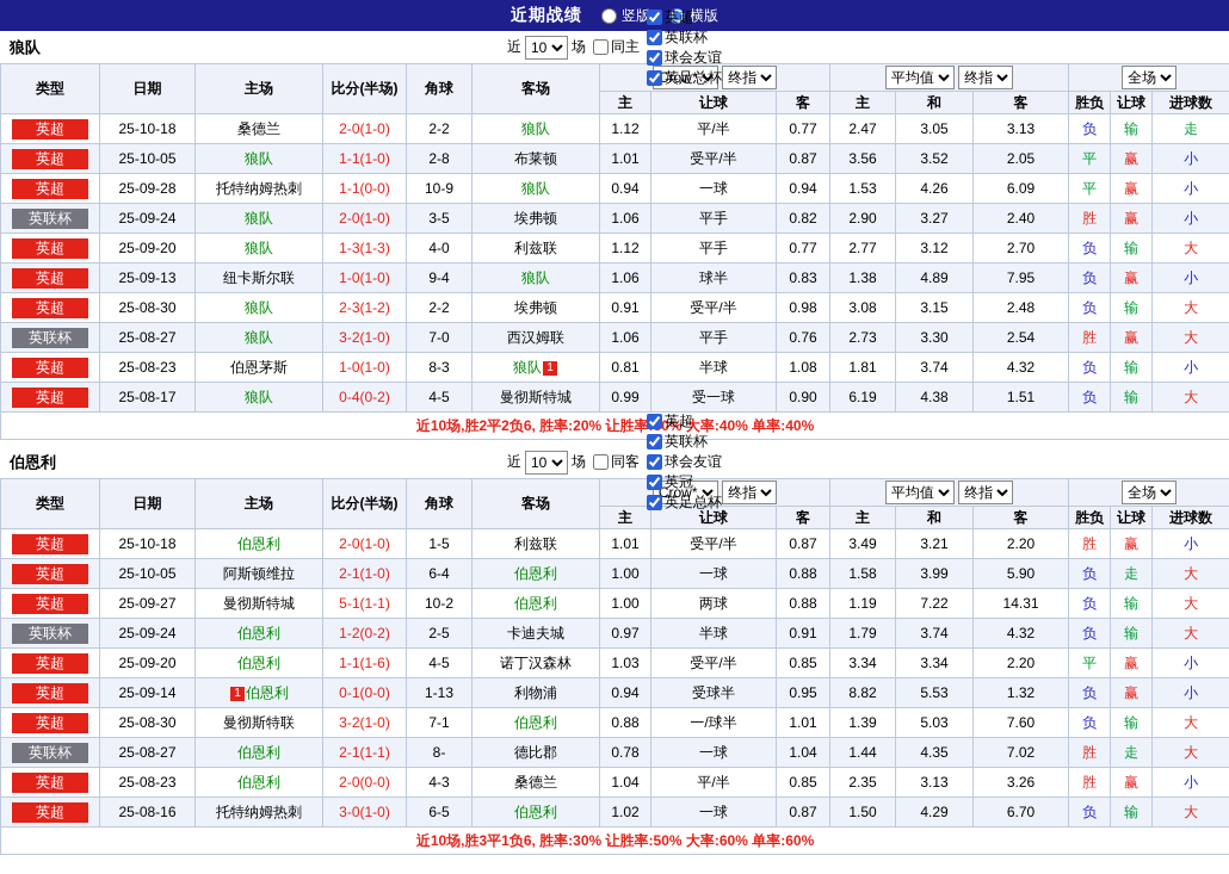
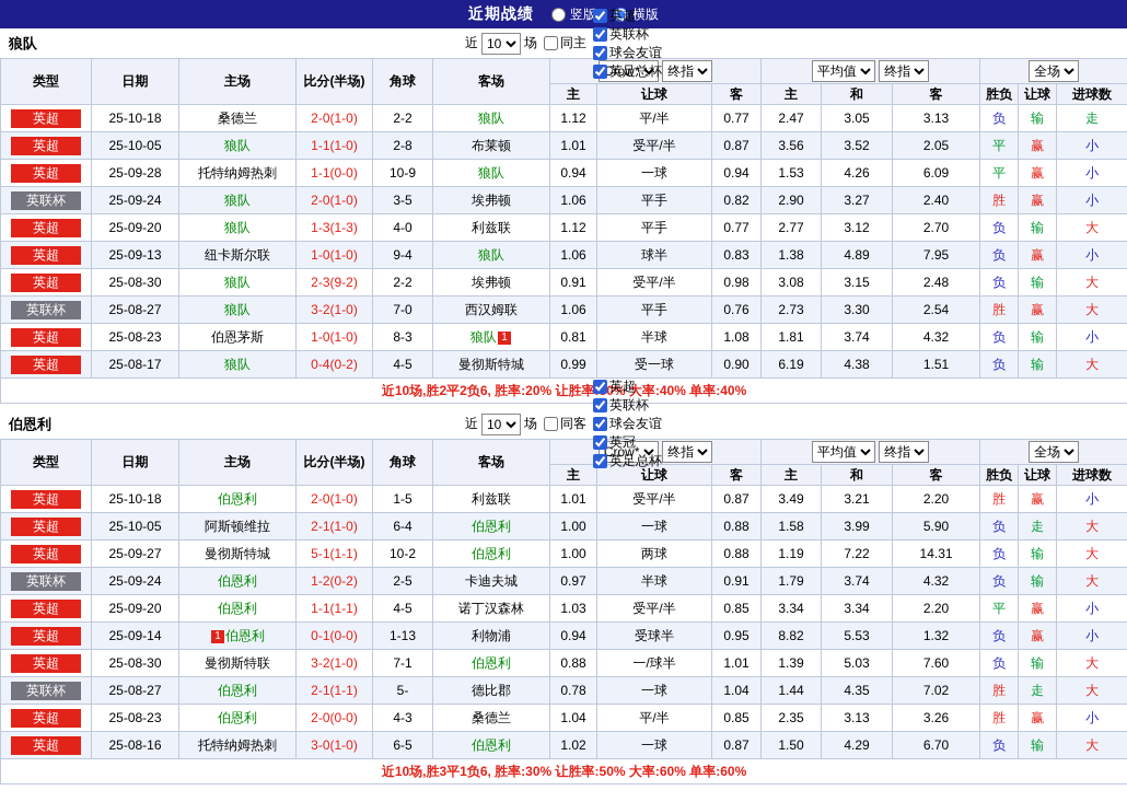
  近期战绩
  竖版
  横版
  狼队
  近
  10
  场
  同主
  英超
  英联杯
  球会友谊
  英足总杯
  类型	日期	主场	比分(半场)	角球	客场	Crow* 终指	平均值 终指	全场
  主	让球	客	主	和	客	胜负	让球	进球数
  英超	25-10-18	桑德兰	2-0(1-0)	2-2	狼队	1.12	平/半	0.77	2.47	3.05	3.13	负	输	走
  英超	25-10-05	狼队	1-1(1-0)	2-8	布莱顿	1.01	受平/半	0.87	3.56	3.52	2.05	平	赢	小
  英超	25-09-28	托特纳姆热刺	1-1(0-0)	10-9	狼队	0.94	一球	0.94	1.53	4.26	6.09	平	赢	小
  英联杯	25-09-24	狼队	2-0(1-0)	3-5	埃弗顿	1.06	平手	0.82	2.90	3.27	2.40	胜	赢	小
  英超	25-09-20	狼队	1-3(1-3)	4-0	利兹联	1.12	平手	0.77	2.77	3.12	2.70	负	输	大
  英超	25-09-13	纽卡斯尔联	1-0(1-0)	9-4	狼队	1.06	球半	0.83	1.38	4.89	7.95	负	赢	小
- 英超	25-08-30	狼队	2-3(1-2)	2-2	埃弗顿	0.91	受平/半	0.98	3.08	3.15	2.48	负	输	大
+ 英超	25-08-30	狼队	2-3(9-2)	2-2	埃弗顿	0.91	受平/半	0.98	3.08	3.15	2.48	负	输	大
  英联杯	25-08-27	狼队	3-2(1-0)	7-0	西汉姆联	1.06	平手	0.76	2.73	3.30	2.54	胜	赢	大
  英超	25-08-23	伯恩茅斯	1-0(1-0)	8-3	狼队 1	0.81	半球	1.08	1.81	3.74	4.32	负	输	小
  英超	25-08-17	狼队	0-4(0-2)	4-5	曼彻斯特城	0.99	受一球	0.90	6.19	4.38	1.51	负	输	大
  近10场,胜2平2负6, 胜率:20% 让胜率:50% 大率:40% 单率:40%
  伯恩利
  近
  10
  场
  同客
  英超
  英联杯
  球会友谊
  英冠
  英足总杯
  类型	日期	主场	比分(半场)	角球	客场	Crow* 终指	平均值 终指	全场
  主	让球	客	主	和	客	胜负	让球	进球数
  英超	25-10-18	伯恩利	2-0(1-0)	1-5	利兹联	1.01	受平/半	0.87	3.49	3.21	2.20	胜	赢	小
  英超	25-10-05	阿斯顿维拉	2-1(1-0)	6-4	伯恩利	1.00	一球	0.88	1.58	3.99	5.90	负	走	大
  英超	25-09-27	曼彻斯特城	5-1(1-1)	10-2	伯恩利	1.00	两球	0.88	1.19	7.22	14.31	负	输	大
  英联杯	25-09-24	伯恩利	1-2(0-2)	2-5	卡迪夫城	0.97	半球	0.91	1.79	3.74	4.32	负	输	大
- 英超	25-09-20	伯恩利	1-1(1-6)	4-5	诺丁汉森林	1.03	受平/半	0.85	3.34	3.34	2.20	平	赢	小
+ 英超	25-09-20	伯恩利	1-1(1-1)	4-5	诺丁汉森林	1.03	受平/半	0.85	3.34	3.34	2.20	平	赢	小
  英超	25-09-14	1 伯恩利	0-1(0-0)	1-13	利物浦	0.94	受球半	0.95	8.82	5.53	1.32	负	赢	小
  英超	25-08-30	曼彻斯特联	3-2(1-0)	7-1	伯恩利	0.88	一/球半	1.01	1.39	5.03	7.60	负	输	大
- 英联杯	25-08-27	伯恩利	2-1(1-1)	8-	德比郡	0.78	一球	1.04	1.44	4.35	7.02	胜	走	大
+ 英联杯	25-08-27	伯恩利	2-1(1-1)	5-	德比郡	0.78	一球	1.04	1.44	4.35	7.02	胜	走	大
  英超	25-08-23	伯恩利	2-0(0-0)	4-3	桑德兰	1.04	平/半	0.85	2.35	3.13	3.26	胜	赢	小
  英超	25-08-16	托特纳姆热刺	3-0(1-0)	6-5	伯恩利	1.02	一球	0.87	1.50	4.29	6.70	负	输	大
  近10场,胜3平1负6, 胜率:30% 让胜率:50% 大率:60% 单率:60%
